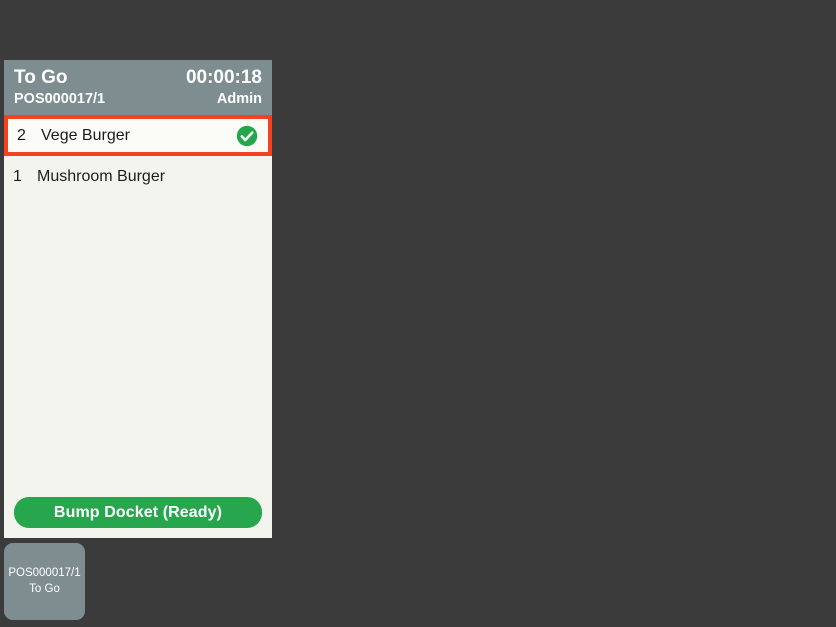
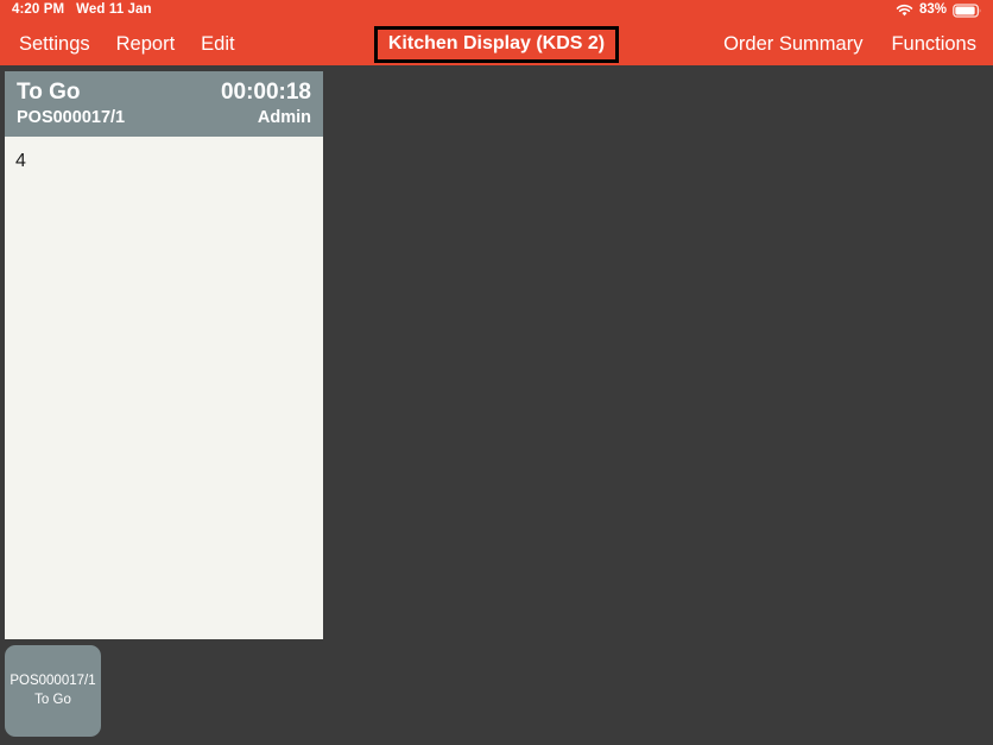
+ 4:20 PM
+ Wed 11 Jan
+ 83%
+ Settings
+ Report
+ Edit
+ Order Summary
+ Functions
+ Kitchen Display (KDS 2)
  To Go
  00:00:18
  POS000017/1
  Admin
- 2
- Vege Burger
- 1
+ 4
- Mushroom Burger
- Bump Docket (Ready)
  POS000017/1
  To Go
